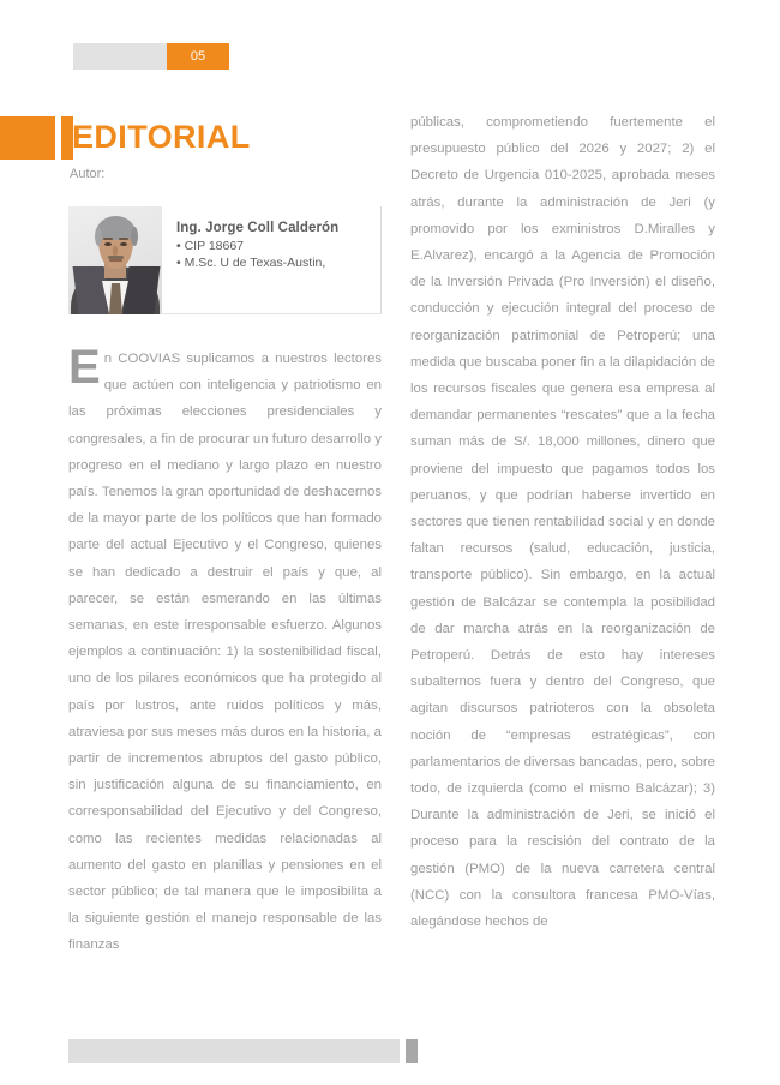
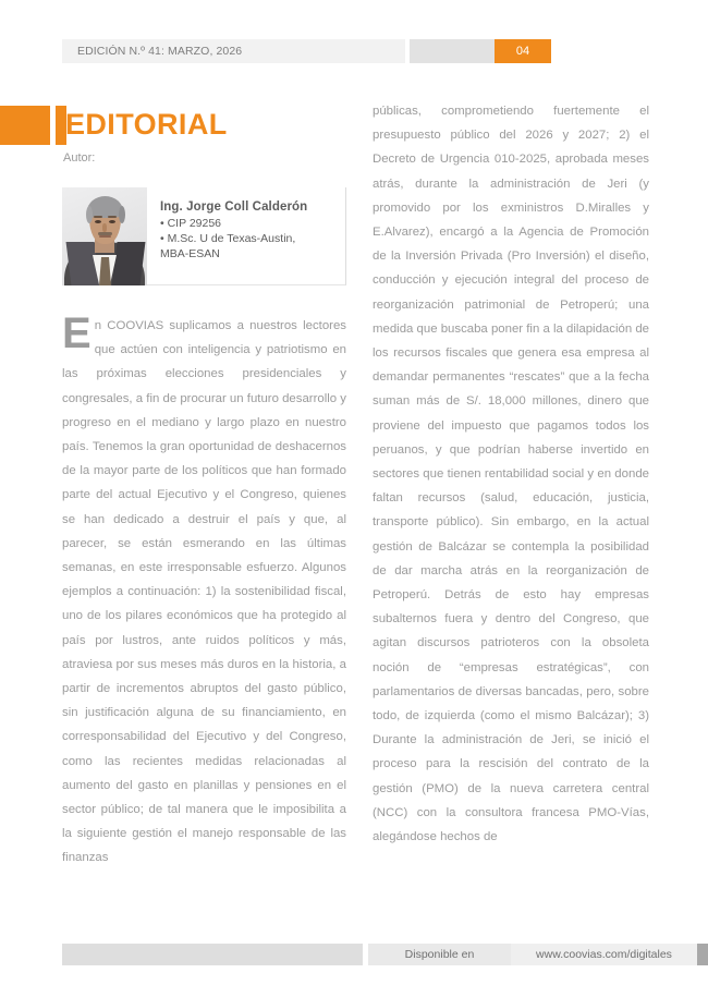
+ EDICIÓN N.º 41: MARZO, 2026
- 05
+ 04
  EDITORIAL
  Autor:
  Ing. Jorge Coll Calderón
- • CIP 18667
+ • CIP 29256
  • M.Sc. U de Texas-Austin,
+ MBA-ESAN
  E
  n COOVIAS suplicamos a nuestros lectores que actúen con inteligencia y patriotismo en las próximas elecciones presidenciales y congresales, a fin de procurar un futuro desarrollo y progreso en el mediano y largo plazo en nuestro país. Tenemos la gran oportunidad de deshacernos de la mayor parte de los políticos que han formado parte del actual Ejecutivo y el Congreso, quienes se han dedicado a destruir el país y que, al parecer, se están esmerando en las últimas semanas, en este irresponsable esfuerzo. Algunos ejemplos a continuación: 1) la sostenibilidad fiscal, uno de los pilares económicos que ha protegido al país por lustros, ante ruidos políticos y más, atraviesa por sus meses más duros en la historia, a partir de incrementos abruptos del gasto público, sin justificación alguna de su financiamiento, en corresponsabilidad del Ejecutivo y del Congreso, como las recientes medidas relacionadas al aumento del gasto en planillas y pensiones en el sector público; de tal manera que le imposibilita a la siguiente gestión el manejo responsable de las finanzas
- públicas, comprometiendo fuertemente el presupuesto público del 2026 y 2027; 2) el Decreto de Urgencia 010-2025, aprobada meses atrás, durante la administración de Jeri (y promovido por los exministros D.Miralles y E.Alvarez), encargó a la Agencia de Promoción de la Inversión Privada (Pro Inversión) el diseño, conducción y ejecución integral del proceso de reorganización patrimonial de Petroperú; una medida que buscaba poner fin a la dilapidación de los recursos fiscales que genera esa empresa al demandar permanentes “rescates” que a la fecha suman más de S/. 18,000 millones, dinero que proviene del impuesto que pagamos todos los peruanos, y que podrían haberse invertido en sectores que tienen rentabilidad social y en donde faltan recursos (salud, educación, justicia, transporte público). Sin embargo, en la actual gestión de Balcázar se contempla la posibilidad de dar marcha atrás en la reorganización de Petroperú. Detrás de esto hay intereses subalternos fuera y dentro del Congreso, que agitan discursos patrioteros con la obsoleta noción de “empresas estratégicas”, con parlamentarios de diversas bancadas, pero, sobre todo, de izquierda (como el mismo Balcázar); 3) Durante la administración de Jeri, se inició el proceso para la rescisión del contrato de la gestión (PMO) de la nueva carretera central (NCC) con la consultora francesa PMO-Vías, alegándose hechos de
+ públicas, comprometiendo fuertemente el presupuesto público del 2026 y 2027; 2) el Decreto de Urgencia 010-2025, aprobada meses atrás, durante la administración de Jeri (y promovido por los exministros D.Miralles y E.Alvarez), encargó a la Agencia de Promoción de la Inversión Privada (Pro Inversión) el diseño, conducción y ejecución integral del proceso de reorganización patrimonial de Petroperú; una medida que buscaba poner fin a la dilapidación de los recursos fiscales que genera esa empresa al demandar permanentes “rescates” que a la fecha suman más de S/. 18,000 millones, dinero que proviene del impuesto que pagamos todos los peruanos, y que podrían haberse invertido en sectores que tienen rentabilidad social y en donde faltan recursos (salud, educación, justicia, transporte público). Sin embargo, en la actual gestión de Balcázar se contempla la posibilidad de dar marcha atrás en la reorganización de Petroperú. Detrás de esto hay empresas subalternos fuera y dentro del Congreso, que agitan discursos patrioteros con la obsoleta noción de “empresas estratégicas”, con parlamentarios de diversas bancadas, pero, sobre todo, de izquierda (como el mismo Balcázar); 3) Durante la administración de Jeri, se inició el proceso para la rescisión del contrato de la gestión (PMO) de la nueva carretera central (NCC) con la consultora francesa PMO-Vías, alegándose hechos de
+ Disponible en
+ www.coovias.com/digitales
